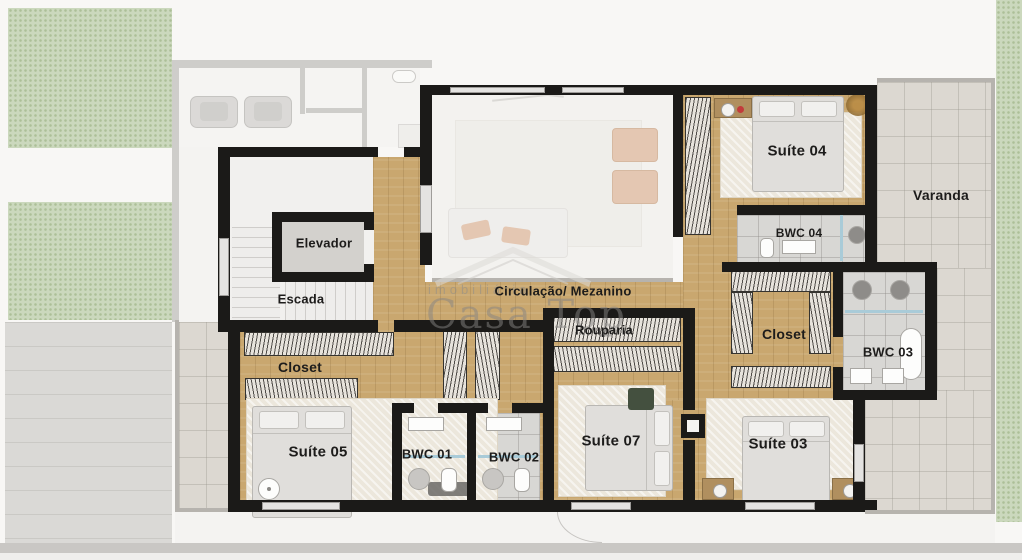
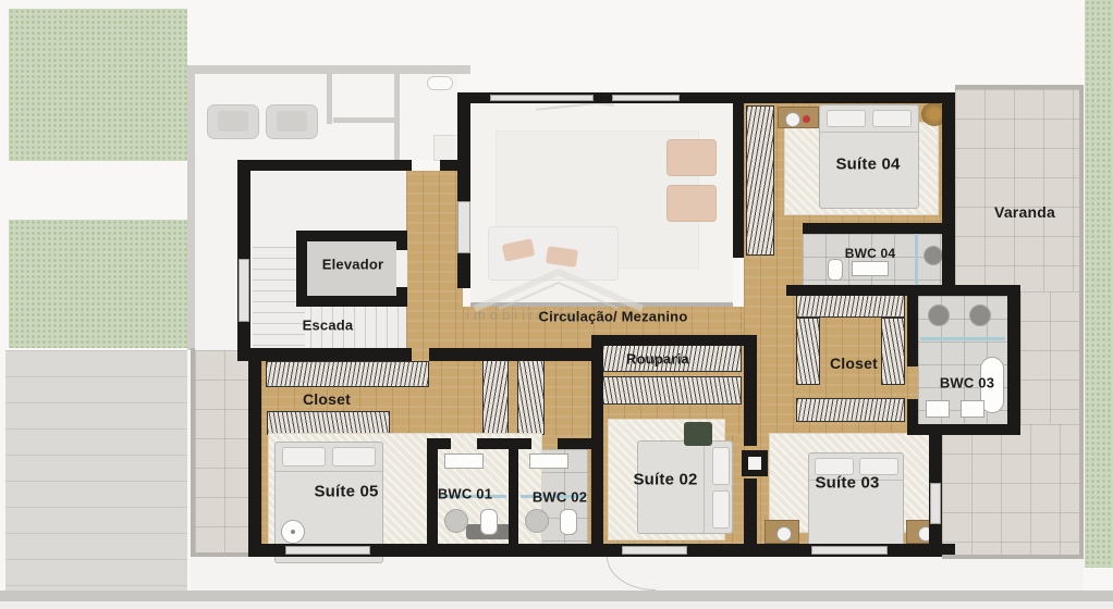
  imobiliária
- Casa Top
  Elevador
  Escada
  Circulação/ Mezanino
  Rouparia
  Closet
  Suíte 05
  BWC 01
  BWC 02
- Suíte 07
+ Suíte 02
  Suíte 03
  Closet
  BWC 03
  BWC 04
  Suíte 04
  Varanda
